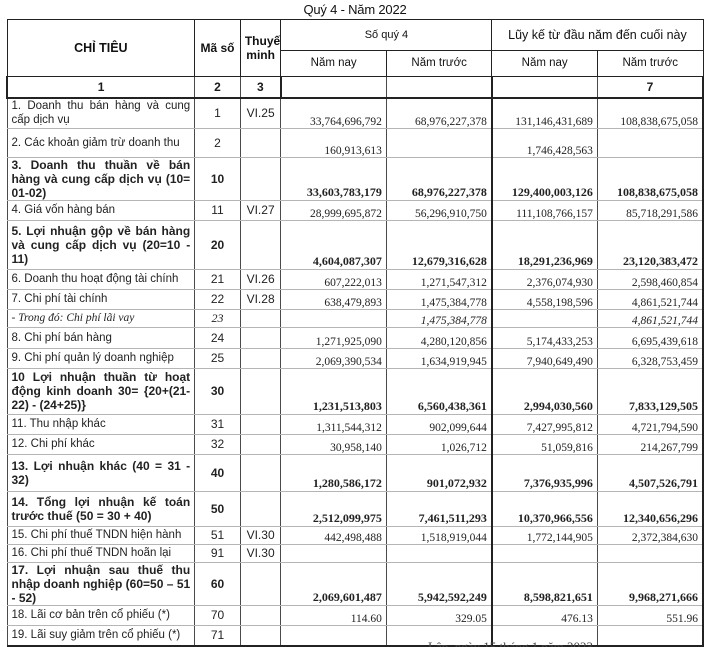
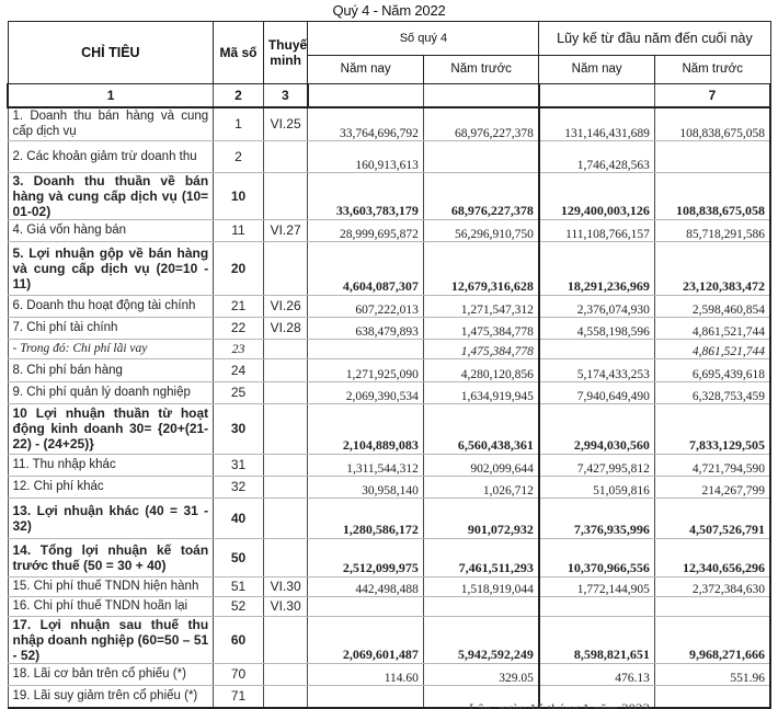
  Quý 4 - Năm 2022
  CHỈ TIÊU	Mã số	Thuyế minh	Số quý 4	Lũy kế từ đầu năm đến cuối này
  Năm nay	Năm trước	Năm nay	Năm trước
  1	2	3				7
  1. Doanh thu bán hàng và cung cấp dịch vụ	1	VI.25	33,764,696,792	68,976,227,378	131,146,431,689	108,838,675,058
  2. Các khoản giảm trừ doanh thu	2		160,913,613		1,746,428,563
  3. Doanh thu thuần về bán hàng và cung cấp dịch vụ (10= 01-02)	10		33,603,783,179	68,976,227,378	129,400,003,126	108,838,675,058
  4. Giá vốn hàng bán	11	VI.27	28,999,695,872	56,296,910,750	111,108,766,157	85,718,291,586
  5. Lợi nhuận gộp về bán hàng và cung cấp dịch vụ (20=10 - 11)	20		4,604,087,307	12,679,316,628	18,291,236,969	23,120,383,472
  6. Doanh thu hoạt động tài chính	21	VI.26	607,222,013	1,271,547,312	2,376,074,930	2,598,460,854
  7. Chi phí tài chính	22	VI.28	638,479,893	1,475,384,778	4,558,198,596	4,861,521,744
  - Trong đó: Chi phí lãi vay	23			1,475,384,778		4,861,521,744
  8. Chi phí bán hàng	24		1,271,925,090	4,280,120,856	5,174,433,253	6,695,439,618
  9. Chi phí quản lý doanh nghiệp	25		2,069,390,534	1,634,919,945	7,940,649,490	6,328,753,459
- 10 Lợi nhuận thuần từ hoạt động kinh doanh 30= {20+(21-22) - (24+25)}	30		1,231,513,803	6,560,438,361	2,994,030,560	7,833,129,505
+ 10 Lợi nhuận thuần từ hoạt động kinh doanh 30= {20+(21-22) - (24+25)}	30		2,104,889,083	6,560,438,361	2,994,030,560	7,833,129,505
  11. Thu nhập khác	31		1,311,544,312	902,099,644	7,427,995,812	4,721,794,590
  12. Chi phí khác	32		30,958,140	1,026,712	51,059,816	214,267,799
  13. Lợi nhuận khác (40 = 31 - 32)	40		1,280,586,172	901,072,932	7,376,935,996	4,507,526,791
  14. Tổng lợi nhuận kế toán trước thuế (50 = 30 + 40)	50		2,512,099,975	7,461,511,293	10,370,966,556	12,340,656,296
  15. Chi phí thuế TNDN hiện hành	51	VI.30	442,498,488	1,518,919,044	1,772,144,905	2,372,384,630
- 16. Chi phí thuế TNDN hoãn lại	91	VI.30
+ 16. Chi phí thuế TNDN hoãn lại	52	VI.30
  17. Lợi nhuận sau thuế thu nhập doanh nghiệp (60=50 – 51 - 52)	60		2,069,601,487	5,942,592,249	8,598,821,651	9,968,271,666
  18. Lãi cơ bản trên cổ phiếu (*)	70		114.60	329.05	476.13	551.96
  19. Lãi suy giảm trên cổ phiếu (*)	71
